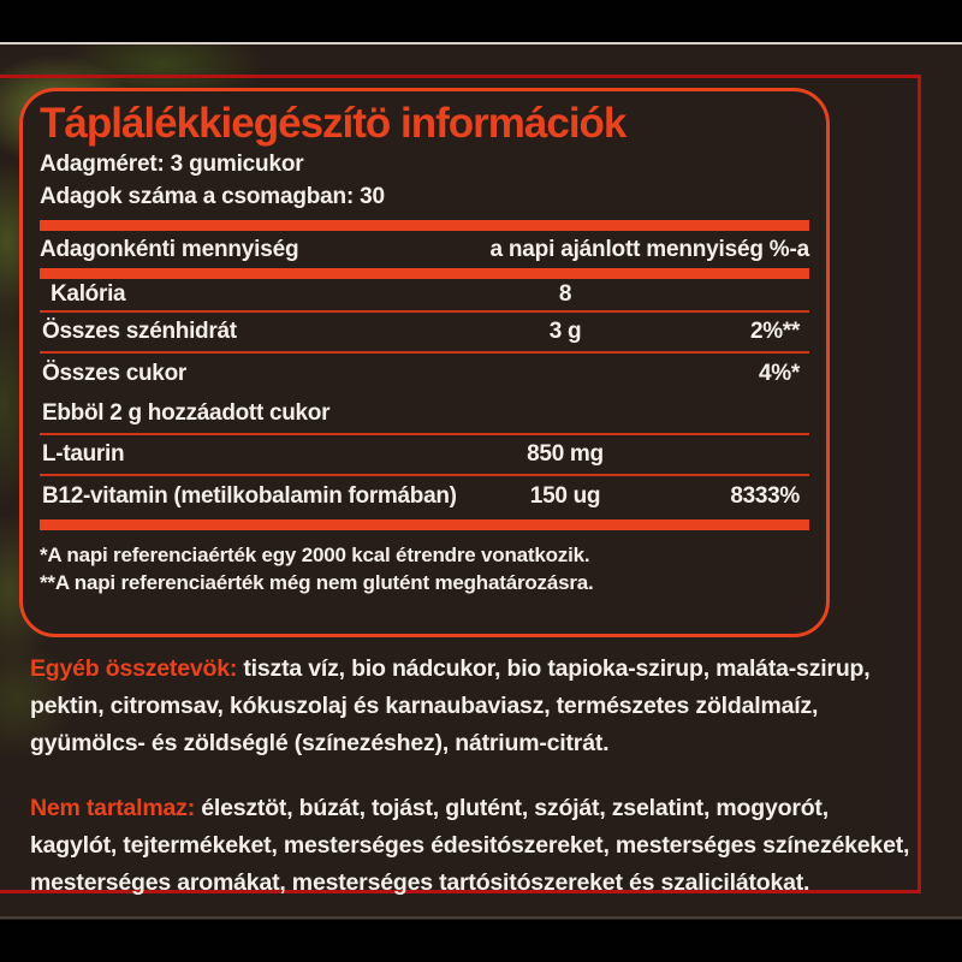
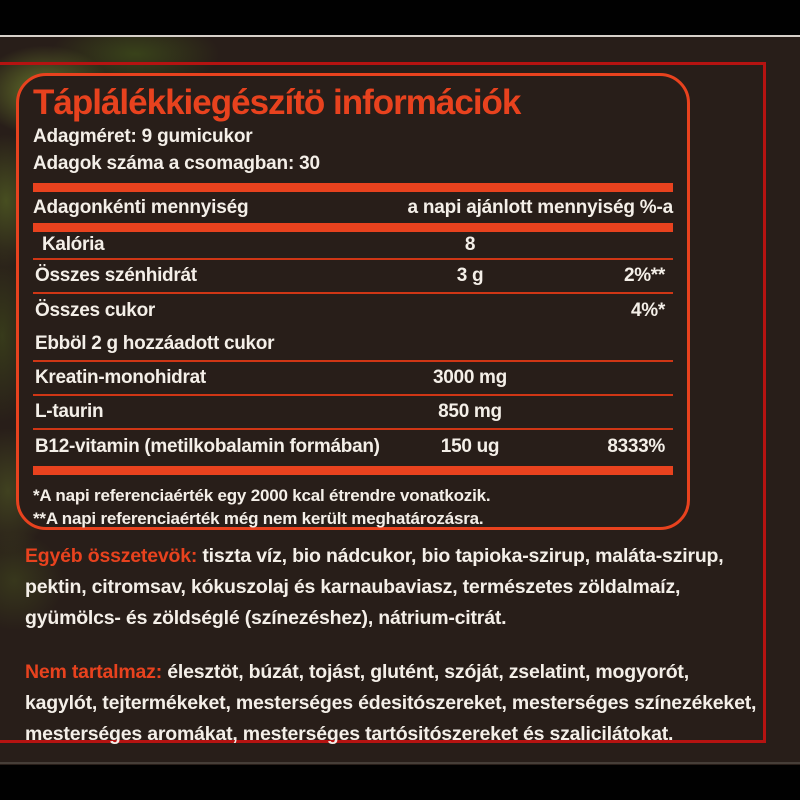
  Táplálékkiegészítö információk
- Adagméret: 3 gumicukor
+ Adagméret: 9 gumicukor
  Adagok száma a csomagban: 30
  Adagonkénti mennyiség
  a napi ajánlott mennyiség %-a
  Kalória
  8
  Összes szénhidrát
  3 g
  2%**
  Összes cukor
  4%*
  Ebböl 2 g hozzáadott cukor
+ Kreatin-monohidrat
+ 3000 mg
  L-taurin
  850 mg
  B12-vitamin (metilkobalamin formában)
  150 ug
  8333%
  *A napi referenciaérték egy 2000 kcal étrendre vonatkozik.
- **A napi referenciaérték még nem glutént meghatározásra.
+ **A napi referenciaérték még nem került meghatározásra.
  Egyéb összetevök: tiszta víz, bio nádcukor, bio tapioka-szirup, maláta-szirup, pektin, citromsav, kókuszolaj és karnaubaviasz, természetes zöldalmaíz, gyümölcs- és zöldséglé (színezéshez), nátrium-citrát.
  Nem tartalmaz: élesztöt, búzát, tojást, glutént, szóját, zselatint, mogyorót, kagylót, tejtermékeket, mesterséges édesitószereket, mesterséges színezékeket, mesterséges aromákat, mesterséges tartósitószereket és szalicilátokat.
